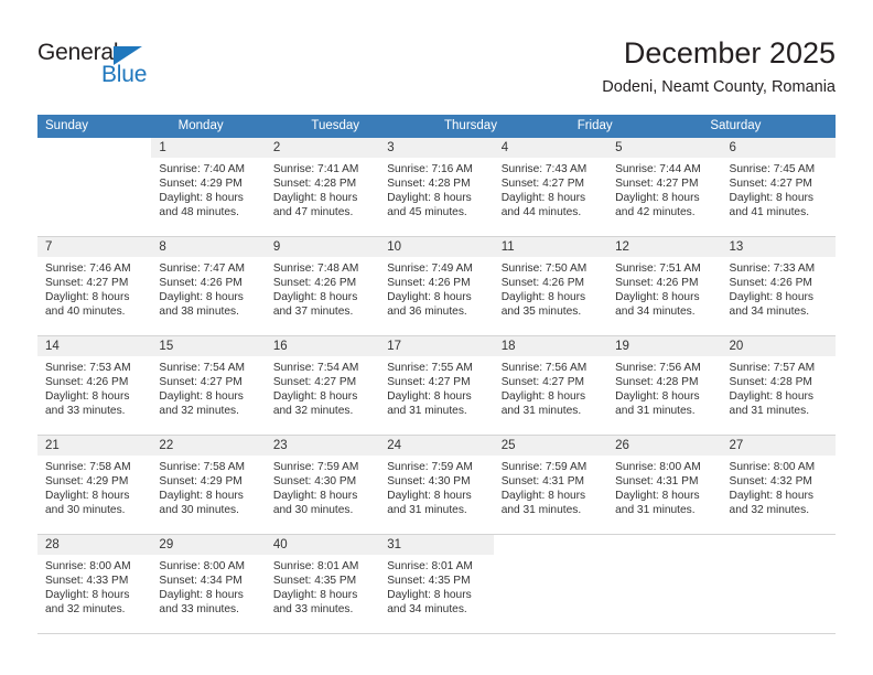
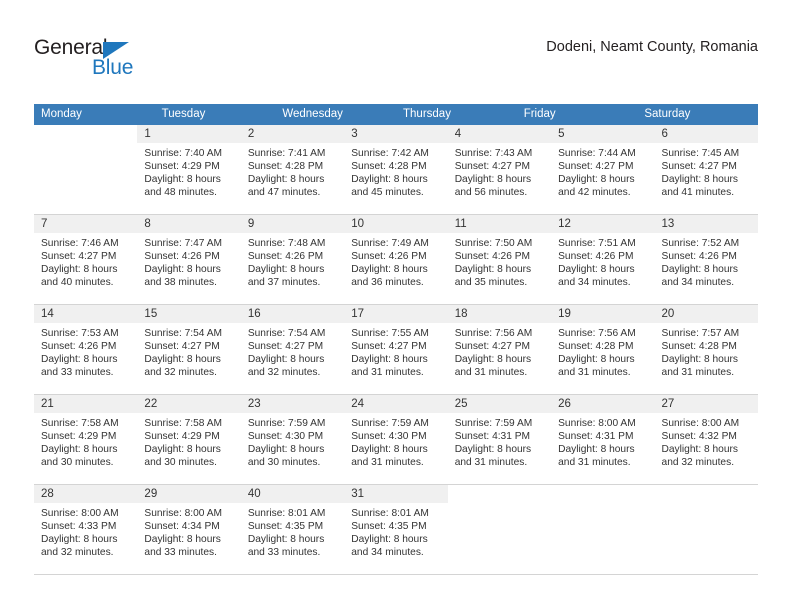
  General
  Blue
- December 2025
  Dodeni, Neamt County, Romania
- Sunday
  Monday
  Tuesday
+ Wednesday
  Thursday
  Friday
  Saturday
  1
  Sunrise: 7:40 AM
  Sunset: 4:29 PM
  Daylight: 8 hours
  and 48 minutes.
  2
  Sunrise: 7:41 AM
  Sunset: 4:28 PM
  Daylight: 8 hours
  and 47 minutes.
  3
- Sunrise: 7:16 AM
+ Sunrise: 7:42 AM
  Sunset: 4:28 PM
  Daylight: 8 hours
  and 45 minutes.
  4
  Sunrise: 7:43 AM
  Sunset: 4:27 PM
  Daylight: 8 hours
- and 44 minutes.
+ and 56 minutes.
  5
  Sunrise: 7:44 AM
  Sunset: 4:27 PM
  Daylight: 8 hours
  and 42 minutes.
  6
  Sunrise: 7:45 AM
  Sunset: 4:27 PM
  Daylight: 8 hours
  and 41 minutes.
  7
  Sunrise: 7:46 AM
  Sunset: 4:27 PM
  Daylight: 8 hours
  and 40 minutes.
  8
  Sunrise: 7:47 AM
  Sunset: 4:26 PM
  Daylight: 8 hours
  and 38 minutes.
  9
  Sunrise: 7:48 AM
  Sunset: 4:26 PM
  Daylight: 8 hours
  and 37 minutes.
  10
  Sunrise: 7:49 AM
  Sunset: 4:26 PM
  Daylight: 8 hours
  and 36 minutes.
  11
  Sunrise: 7:50 AM
  Sunset: 4:26 PM
  Daylight: 8 hours
  and 35 minutes.
  12
  Sunrise: 7:51 AM
  Sunset: 4:26 PM
  Daylight: 8 hours
  and 34 minutes.
  13
- Sunrise: 7:33 AM
+ Sunrise: 7:52 AM
  Sunset: 4:26 PM
  Daylight: 8 hours
  and 34 minutes.
  14
  Sunrise: 7:53 AM
  Sunset: 4:26 PM
  Daylight: 8 hours
  and 33 minutes.
  15
  Sunrise: 7:54 AM
  Sunset: 4:27 PM
  Daylight: 8 hours
  and 32 minutes.
  16
  Sunrise: 7:54 AM
  Sunset: 4:27 PM
  Daylight: 8 hours
  and 32 minutes.
  17
  Sunrise: 7:55 AM
  Sunset: 4:27 PM
  Daylight: 8 hours
  and 31 minutes.
  18
  Sunrise: 7:56 AM
  Sunset: 4:27 PM
  Daylight: 8 hours
  and 31 minutes.
  19
  Sunrise: 7:56 AM
  Sunset: 4:28 PM
  Daylight: 8 hours
  and 31 minutes.
  20
  Sunrise: 7:57 AM
  Sunset: 4:28 PM
  Daylight: 8 hours
  and 31 minutes.
  21
  Sunrise: 7:58 AM
  Sunset: 4:29 PM
  Daylight: 8 hours
  and 30 minutes.
  22
  Sunrise: 7:58 AM
  Sunset: 4:29 PM
  Daylight: 8 hours
  and 30 minutes.
  23
  Sunrise: 7:59 AM
  Sunset: 4:30 PM
  Daylight: 8 hours
  and 30 minutes.
  24
  Sunrise: 7:59 AM
  Sunset: 4:30 PM
  Daylight: 8 hours
  and 31 minutes.
  25
  Sunrise: 7:59 AM
  Sunset: 4:31 PM
  Daylight: 8 hours
  and 31 minutes.
  26
  Sunrise: 8:00 AM
  Sunset: 4:31 PM
  Daylight: 8 hours
  and 31 minutes.
  27
  Sunrise: 8:00 AM
  Sunset: 4:32 PM
  Daylight: 8 hours
  and 32 minutes.
  28
  Sunrise: 8:00 AM
  Sunset: 4:33 PM
  Daylight: 8 hours
  and 32 minutes.
  29
  Sunrise: 8:00 AM
  Sunset: 4:34 PM
  Daylight: 8 hours
  and 33 minutes.
  40
  Sunrise: 8:01 AM
  Sunset: 4:35 PM
  Daylight: 8 hours
  and 33 minutes.
  31
  Sunrise: 8:01 AM
  Sunset: 4:35 PM
  Daylight: 8 hours
  and 34 minutes.
